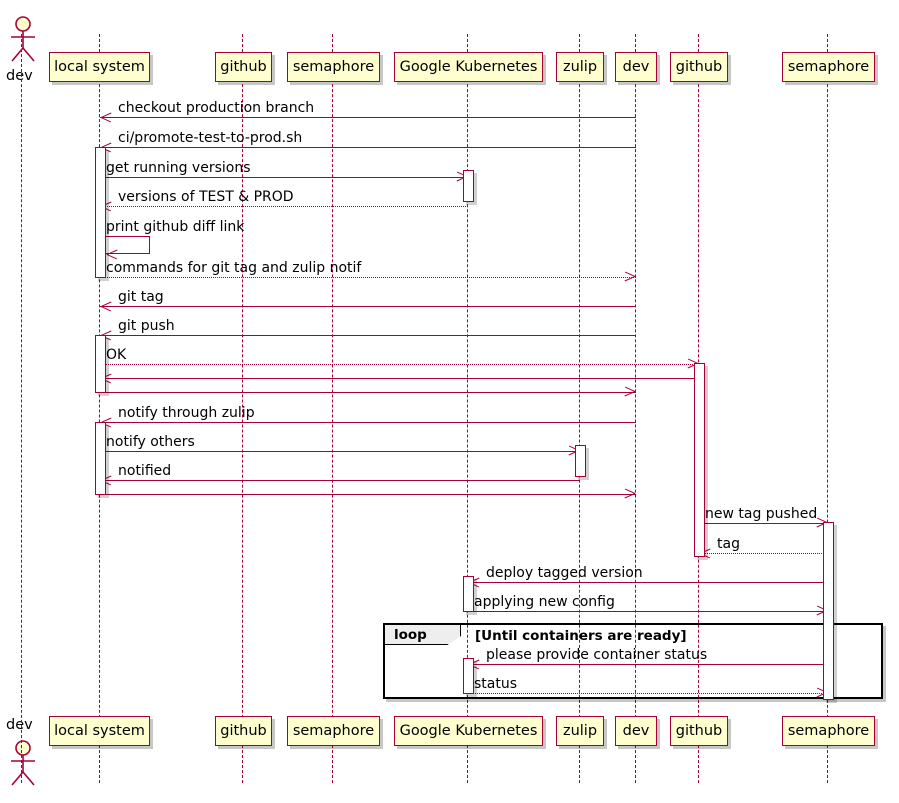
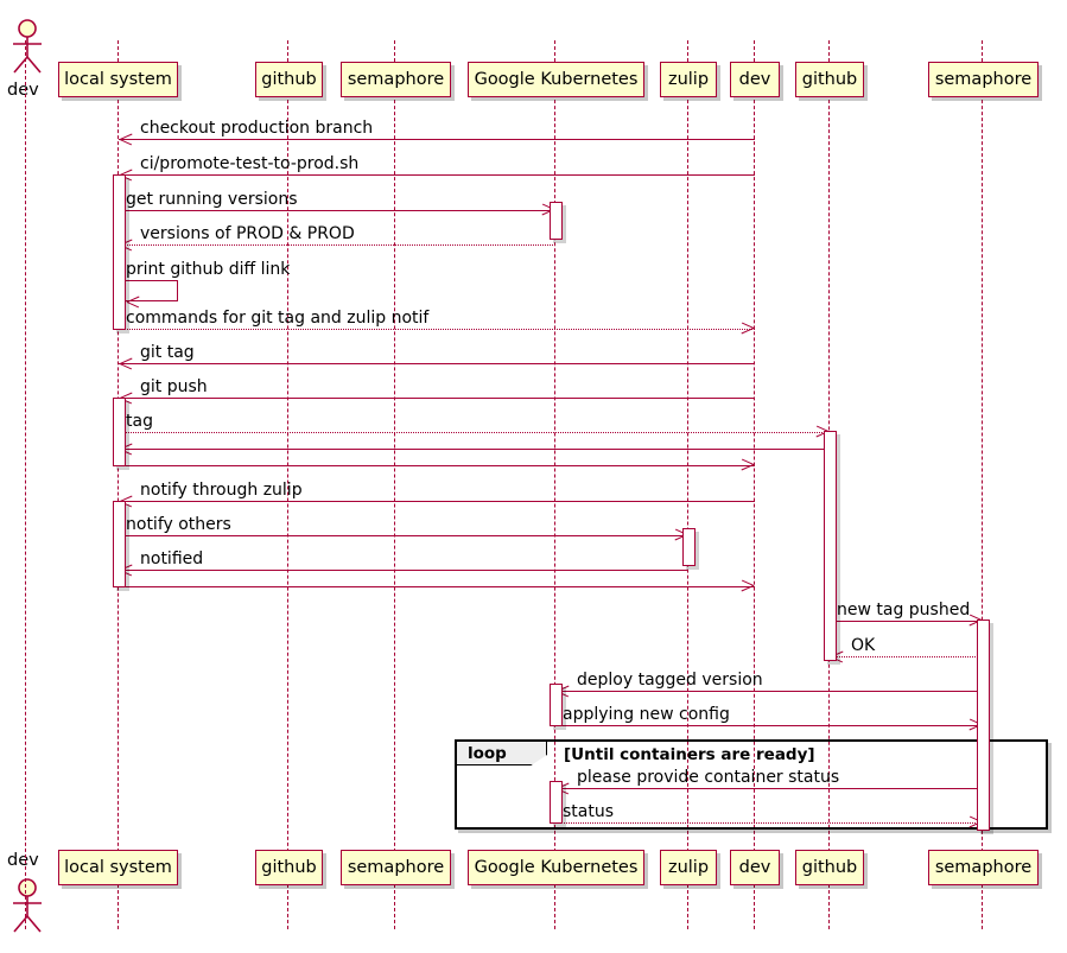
  dev
  dev
  loop
  [Until containers are ready]
  checkout production branch
  ci/promote-test-to-prod.sh
  get running versions
- versions of TEST & PROD
+ versions of PROD & PROD
  print github diff link
  commands for git tag and zulip notif
  git tag
  git push
- OK
+ tag
  notify through zulip
  notify others
  notified
  new tag pushed
- tag
+ OK
  deploy tagged version
  applying new config
  please provide container status
  status
  local system
  local system
  github
  github
  semaphore
  semaphore
  Google Kubernetes
  Google Kubernetes
  zulip
  zulip
  dev
  dev
  github
  github
  semaphore
  semaphore
